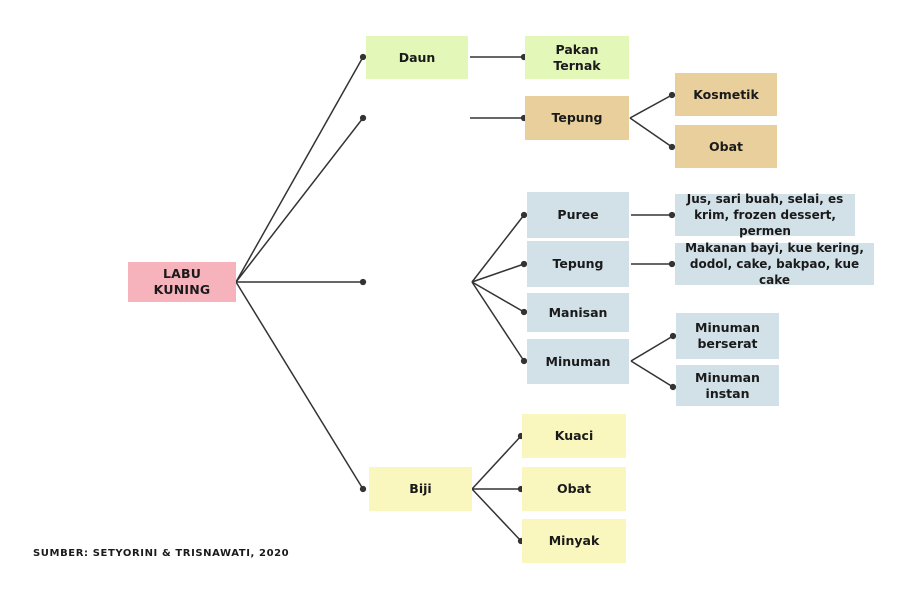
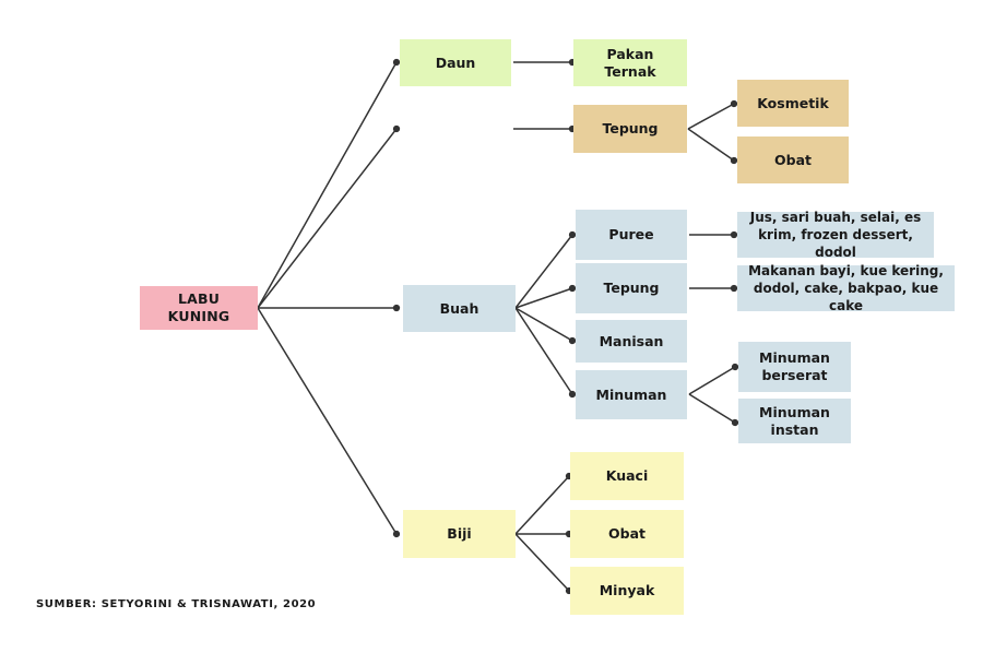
  LABU KUNING
  Daun
  Pakan Ternak
  Tepung
  Kosmetik
  Obat
+ Buah
  Puree
- Jus, sari buah, selai, es krim, frozen dessert, permen
+ Jus, sari buah, selai, es krim, frozen dessert, dodol
  Tepung
  Makanan bayi, kue kering, dodol, cake, bakpao, kue cake
  Manisan
  Minuman
  Minuman berserat
  Minuman instan
  Biji
  Kuaci
  Obat
  Minyak
  SUMBER: SETYORINI & TRISNAWATI, 2020
